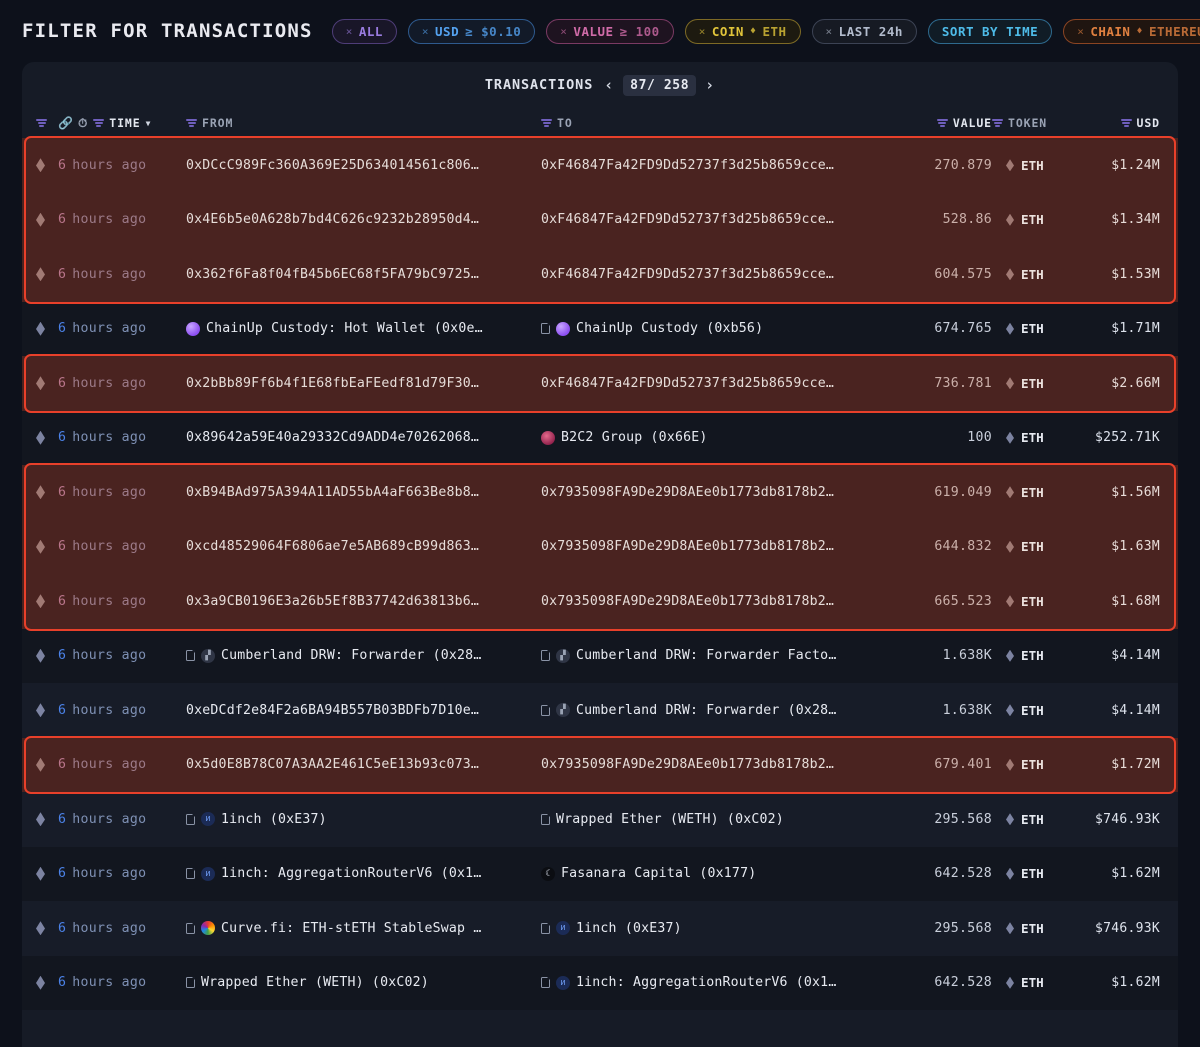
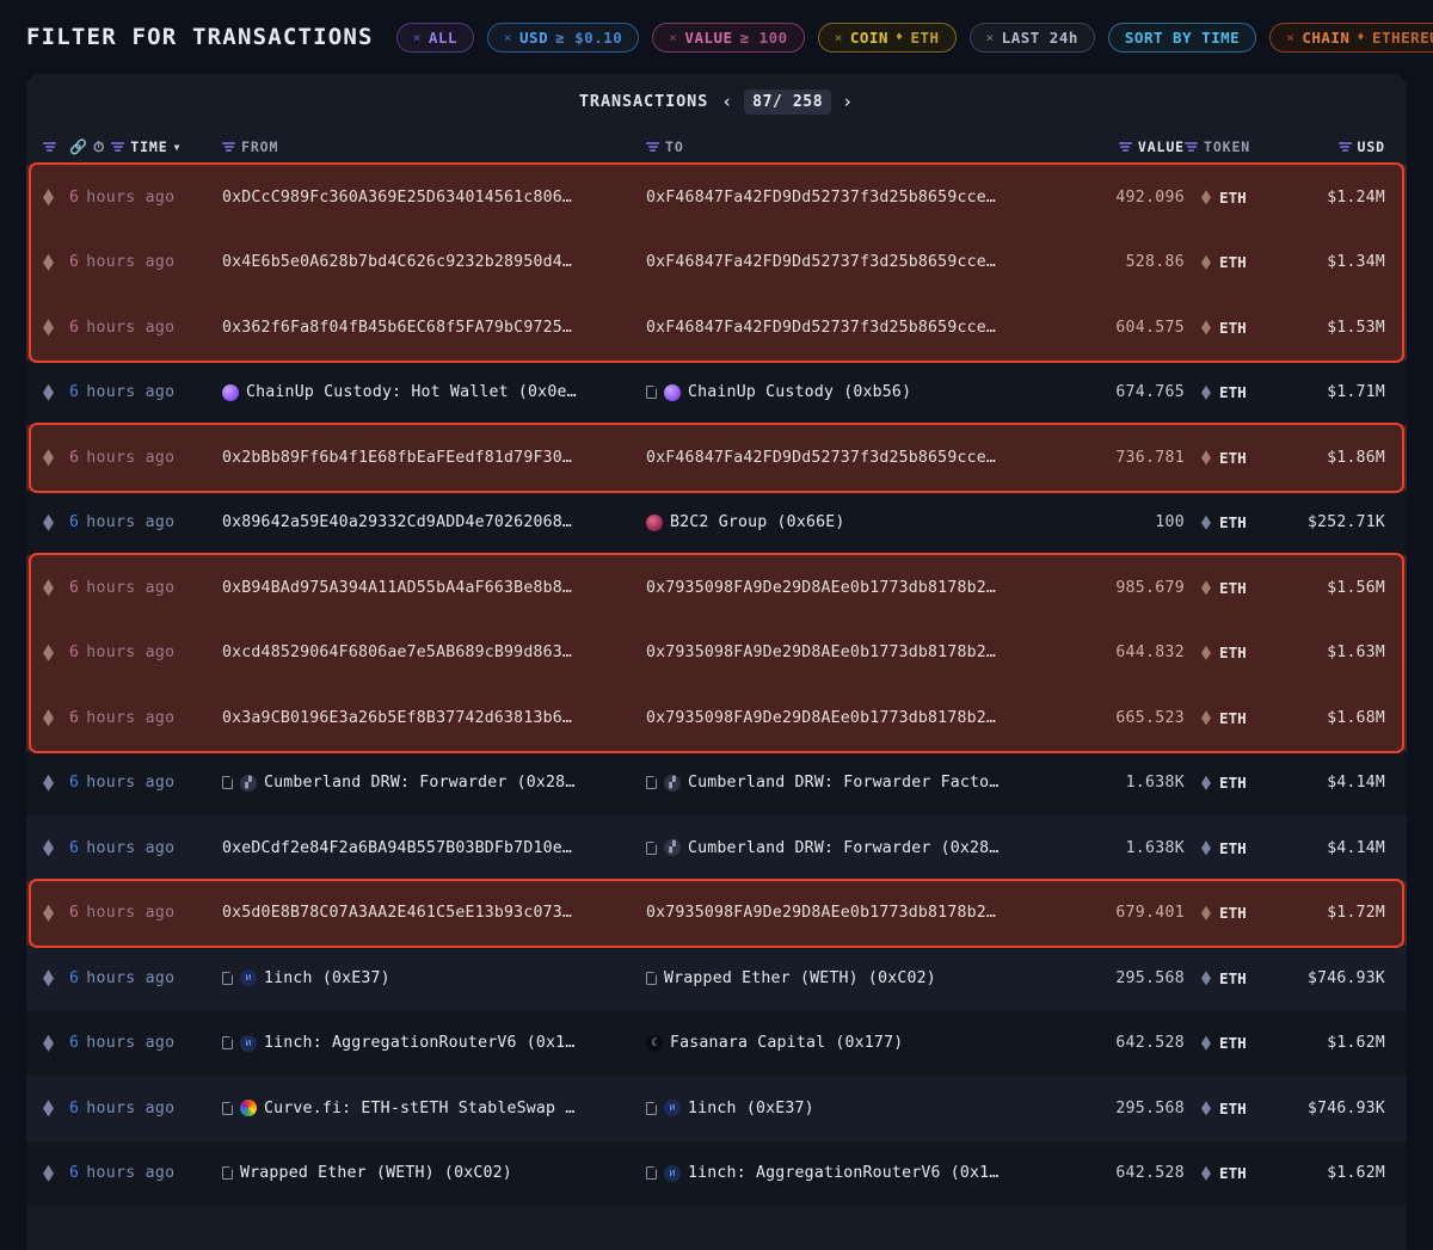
  FILTER FOR TRANSACTIONS
  ×
  ALL
  ×
  USD
  ≥ $0.10
  ×
  VALUE
  ≥ 100
  ×
  COIN
  ♦
  ETH
  ×
  LAST 24h
  SORT BY TIME
  ×
  CHAIN
  ♦
  ETHERE
  TRANSACTIONS
  ‹
  87/ 258
  ›
  🔗
  ⏱
  TIME
  ▼
  FROM
  TO
  VALUE
  TOKEN
  USD
  6
  hours ago
  0xDCcC989Fc360A369E25D634014561c806…
  0xF46847Fa42FD9Dd52737f3d25b8659cce…
- 270.879
+ 492.096
  ETH
  $1.24M
  6
  hours ago
  0x4E6b5e0A628b7bd4C626c9232b28950d4…
  0xF46847Fa42FD9Dd52737f3d25b8659cce…
  528.86
  ETH
  $1.34M
  6
  hours ago
  0x362f6Fa8f04fB45b6EC68f5FA79bC9725…
  0xF46847Fa42FD9Dd52737f3d25b8659cce…
  604.575
  ETH
  $1.53M
  6
  hours ago
  ChainUp Custody: Hot Wallet (0x0e…
  ChainUp Custody (0xb56)
  674.765
  ETH
  $1.71M
  6
  hours ago
  0x2bBb89Ff6b4f1E68fbEaFEedf81d79F30…
  0xF46847Fa42FD9Dd52737f3d25b8659cce…
  736.781
  ETH
- $2.66M
+ $1.86M
  6
  hours ago
  0x89642a59E40a29332Cd9ADD4e70262068…
  B2C2 Group (0x66E)
  100
  ETH
  $252.71K
  6
  hours ago
  0xB94BAd975A394A11AD55bA4aF663Be8b8…
  0x7935098FA9De29D8AEe0b1773db8178b2…
- 619.049
+ 985.679
  ETH
  $1.56M
  6
  hours ago
  0xcd48529064F6806ae7e5AB689cB99d863…
  0x7935098FA9De29D8AEe0b1773db8178b2…
  644.832
  ETH
  $1.63M
  6
  hours ago
  0x3a9CB0196E3a26b5Ef8B37742d63813b6…
  0x7935098FA9De29D8AEe0b1773db8178b2…
  665.523
  ETH
  $1.68M
  6
  hours ago
  Cumberland DRW: Forwarder (0x28…
  Cumberland DRW: Forwarder Facto…
  1.638K
  ETH
  $4.14M
  6
  hours ago
  0xeDCdf2e84F2a6BA94B557B03BDFb7D10e…
  Cumberland DRW: Forwarder (0x28…
  1.638K
  ETH
  $4.14M
  6
  hours ago
  0x5d0E8B78C07A3AA2E461C5eE13b93c073…
  0x7935098FA9De29D8AEe0b1773db8178b2…
  679.401
  ETH
  $1.72M
  6
  hours ago
  1inch (0xE37)
  Wrapped Ether (WETH) (0xC02)
  295.568
  ETH
  $746.93K
  6
  hours ago
  1inch: AggregationRouterV6 (0x1…
  Fasanara Capital (0x177)
  642.528
  ETH
  $1.62M
  6
  hours ago
  Curve.fi: ETH-stETH StableSwap …
  1inch (0xE37)
  295.568
  ETH
  $746.93K
  6
  hours ago
  Wrapped Ether (WETH) (0xC02)
  1inch: AggregationRouterV6 (0x1…
  642.528
  ETH
  $1.62M
